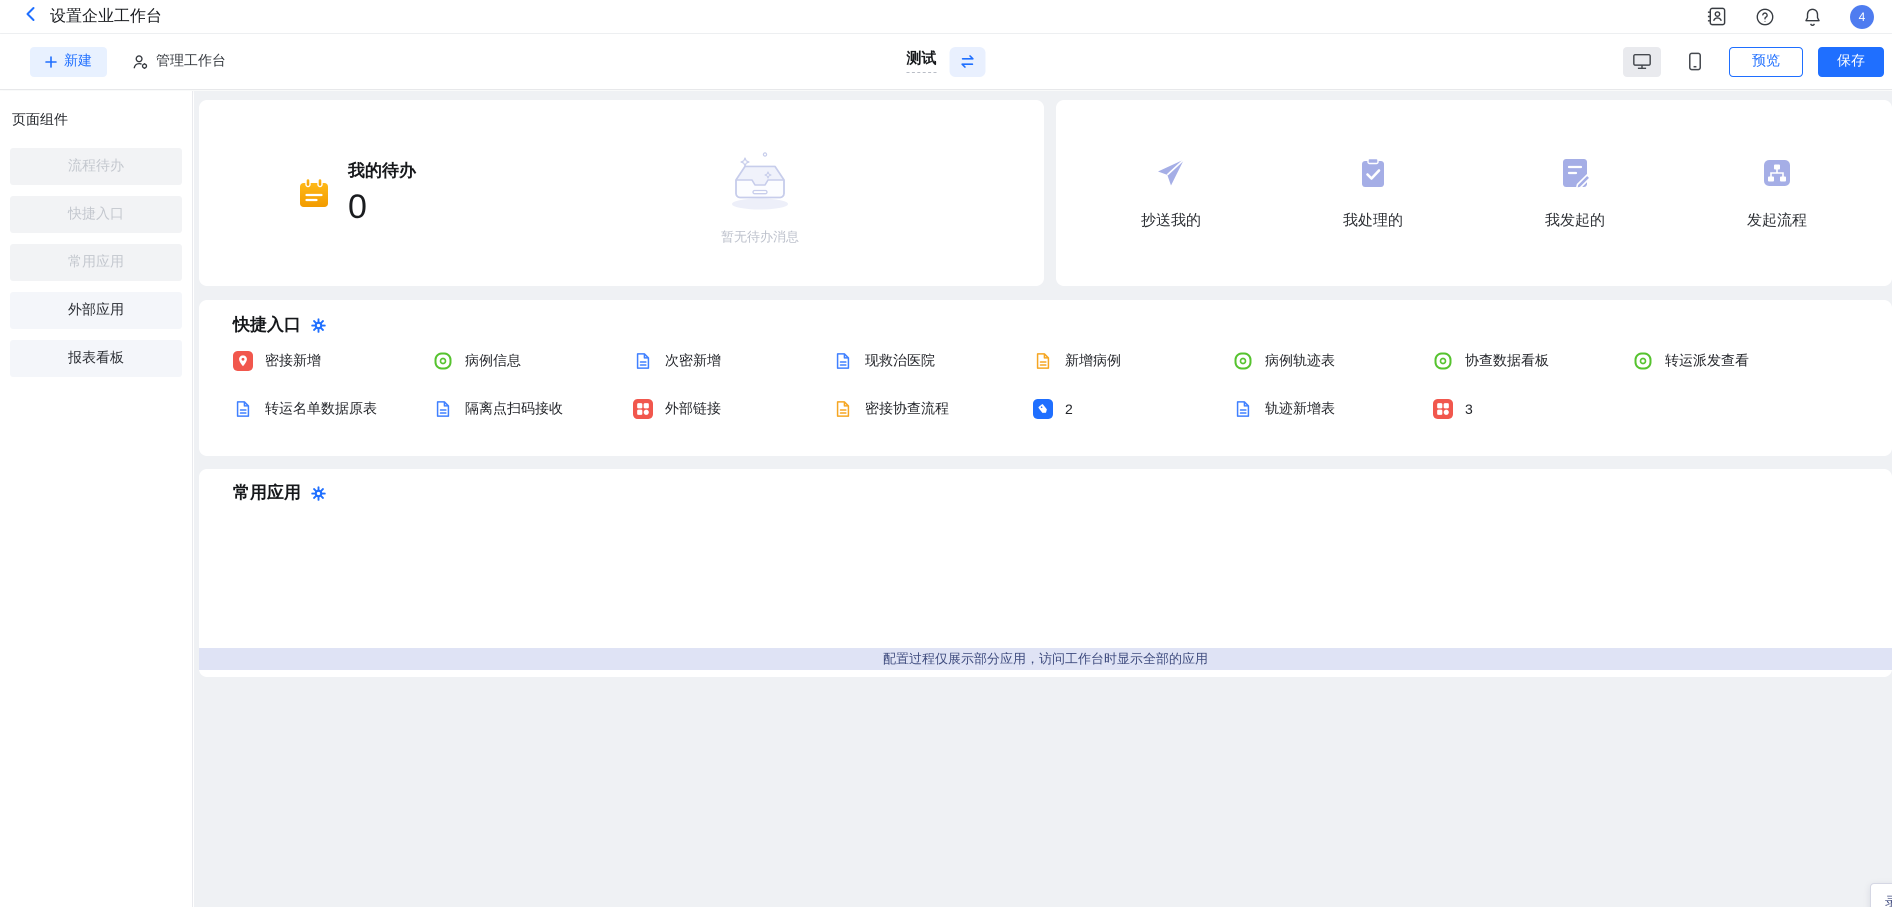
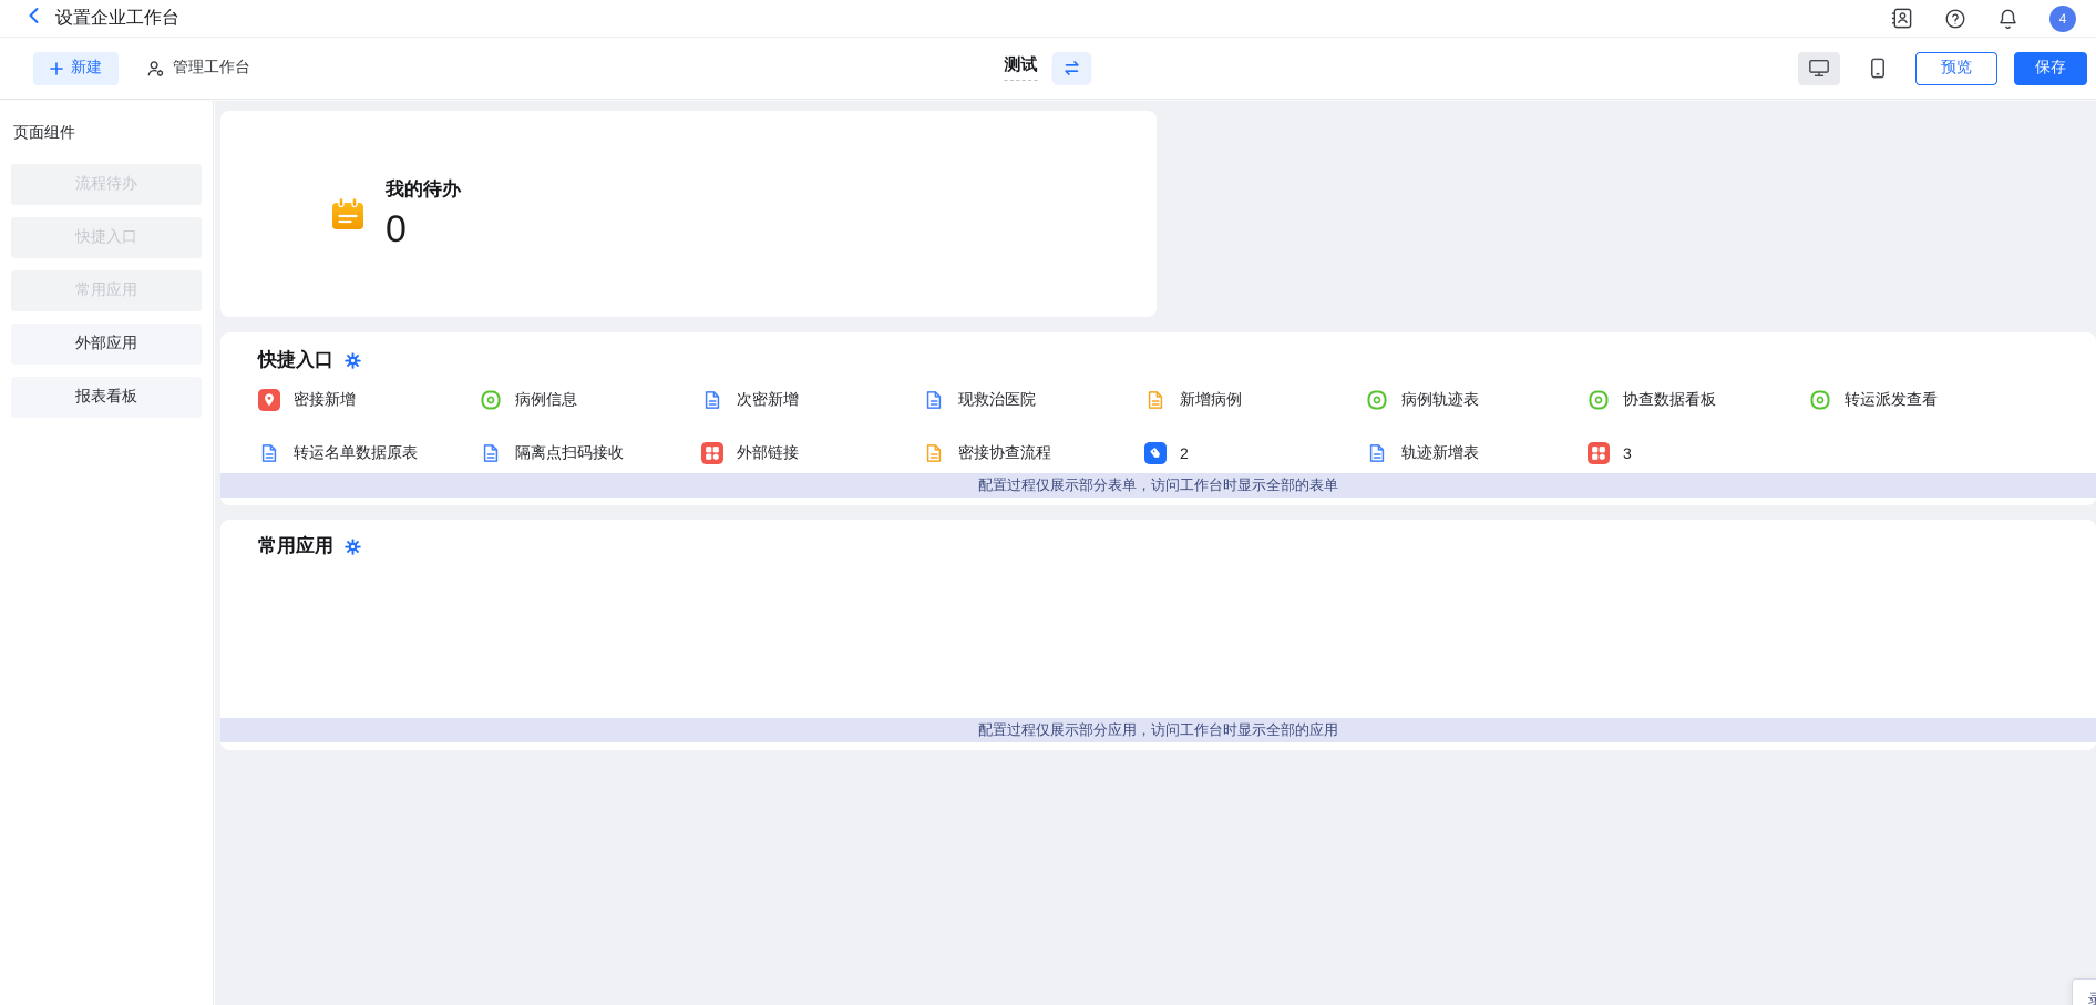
  设置企业工作台
  4
  新建
  管理工作台
  测试
  预览
  保存
  页面组件
  流程待办
  快捷入口
  常用应用
  外部应用
  报表看板
  我的待办
  0
- 暂无待办消息
- 抄送我的
- 我处理的
- 我发起的
- 发起流程
  快捷入口
  密接新增
  病例信息
  次密新增
  现救治医院
  新增病例
  病例轨迹表
  协查数据看板
  转运派发查看
  转运名单数据原表
  隔离点扫码接收
  外部链接
  密接协查流程
  2
  轨迹新增表
  3
+ 配置过程仅展示部分表单，访问工作台时显示全部的表单
  常用应用
  配置过程仅展示部分应用，访问工作台时显示全部的应用
